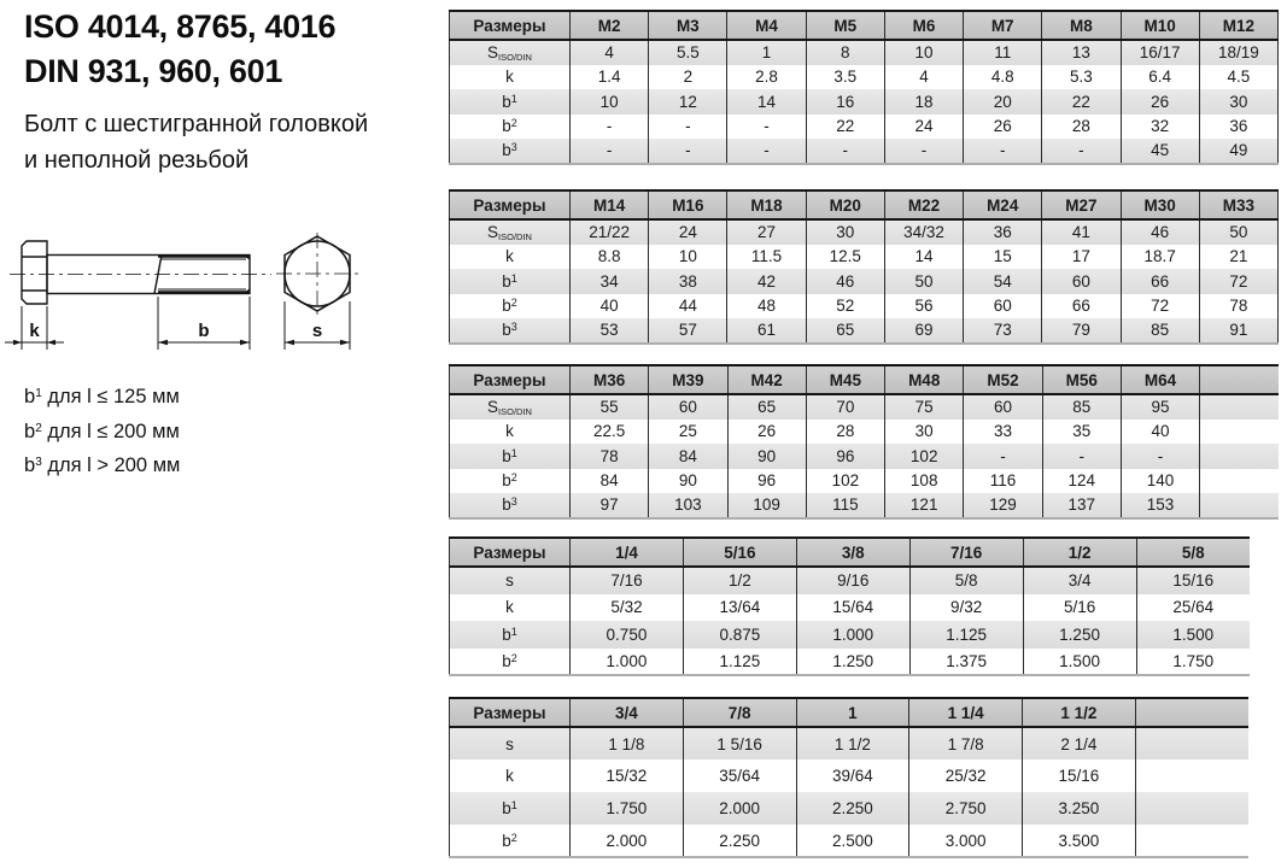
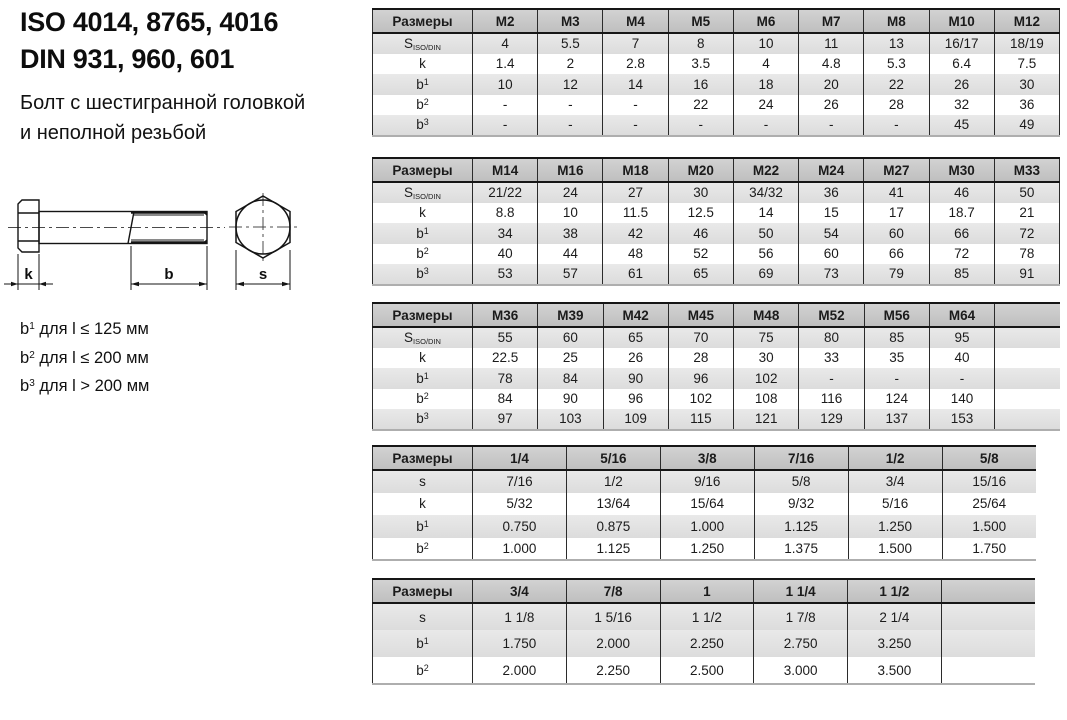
  ISO 4014, 8765, 4016
  DIN 931, 960, 601
  Болт с шестигранной головкой
  и неполной резьбой
  k
  b
  s
  b1 для l ≤ 125 мм
  b2 для l ≤ 200 мм
  b3 для l > 200 мм
  Размеры	M2	M3	M4	M5	M6	M7	M8	M10	M12
- SISO/DIN	4	5.5	1	8	10	11	13	16/17	18/19
+ SISO/DIN	4	5.5	7	8	10	11	13	16/17	18/19
- k	1.4	2	2.8	3.5	4	4.8	5.3	6.4	4.5
+ k	1.4	2	2.8	3.5	4	4.8	5.3	6.4	7.5
  b1	10	12	14	16	18	20	22	26	30
  b2	-	-	-	22	24	26	28	32	36
  b3	-	-	-	-	-	-	-	45	49
  Размеры	M14	M16	M18	M20	M22	M24	M27	M30	M33
  SISO/DIN	21/22	24	27	30	34/32	36	41	46	50
  k	8.8	10	11.5	12.5	14	15	17	18.7	21
  b1	34	38	42	46	50	54	60	66	72
  b2	40	44	48	52	56	60	66	72	78
  b3	53	57	61	65	69	73	79	85	91
  Размеры	M36	M39	M42	M45	M48	M52	M56	M64
- SISO/DIN	55	60	65	70	75	60	85	95
+ SISO/DIN	55	60	65	70	75	80	85	95
  k	22.5	25	26	28	30	33	35	40
  b1	78	84	90	96	102	-	-	-
  b2	84	90	96	102	108	116	124	140
  b3	97	103	109	115	121	129	137	153
  Размеры	1/4	5/16	3/8	7/16	1/2	5/8
  s	7/16	1/2	9/16	5/8	3/4	15/16
  k	5/32	13/64	15/64	9/32	5/16	25/64
  b1	0.750	0.875	1.000	1.125	1.250	1.500
  b2	1.000	1.125	1.250	1.375	1.500	1.750
  Размеры	3/4	7/8	1	1 1/4	1 1/2
  s	1 1/8	1 5/16	1 1/2	1 7/8	2 1/4
- k	15/32	35/64	39/64	25/32	15/16
  b1	1.750	2.000	2.250	2.750	3.250
  b2	2.000	2.250	2.500	3.000	3.500
